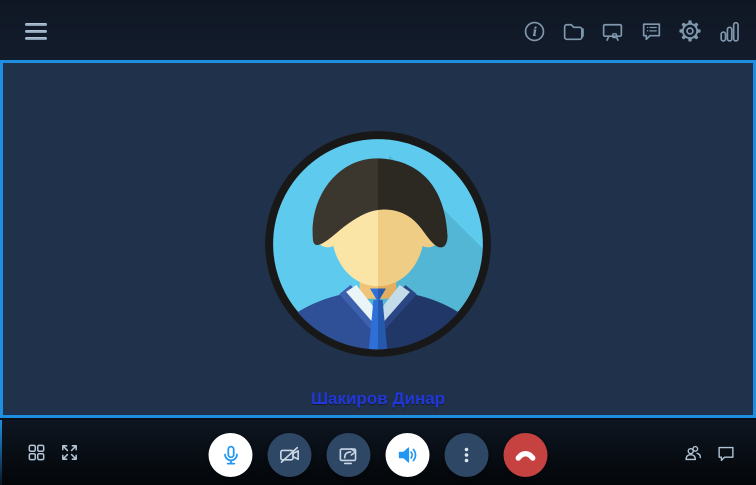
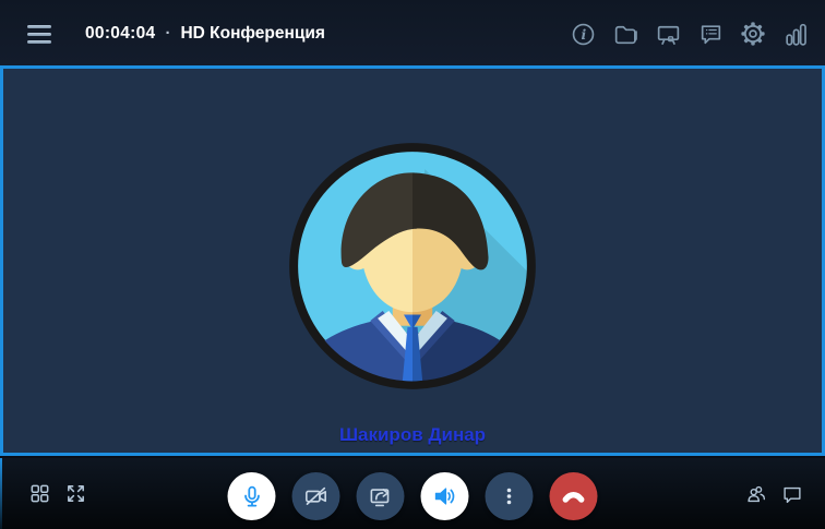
+ 00:04:04
+ ·
+ HD Конференция
  i
  Шакиров Динар
